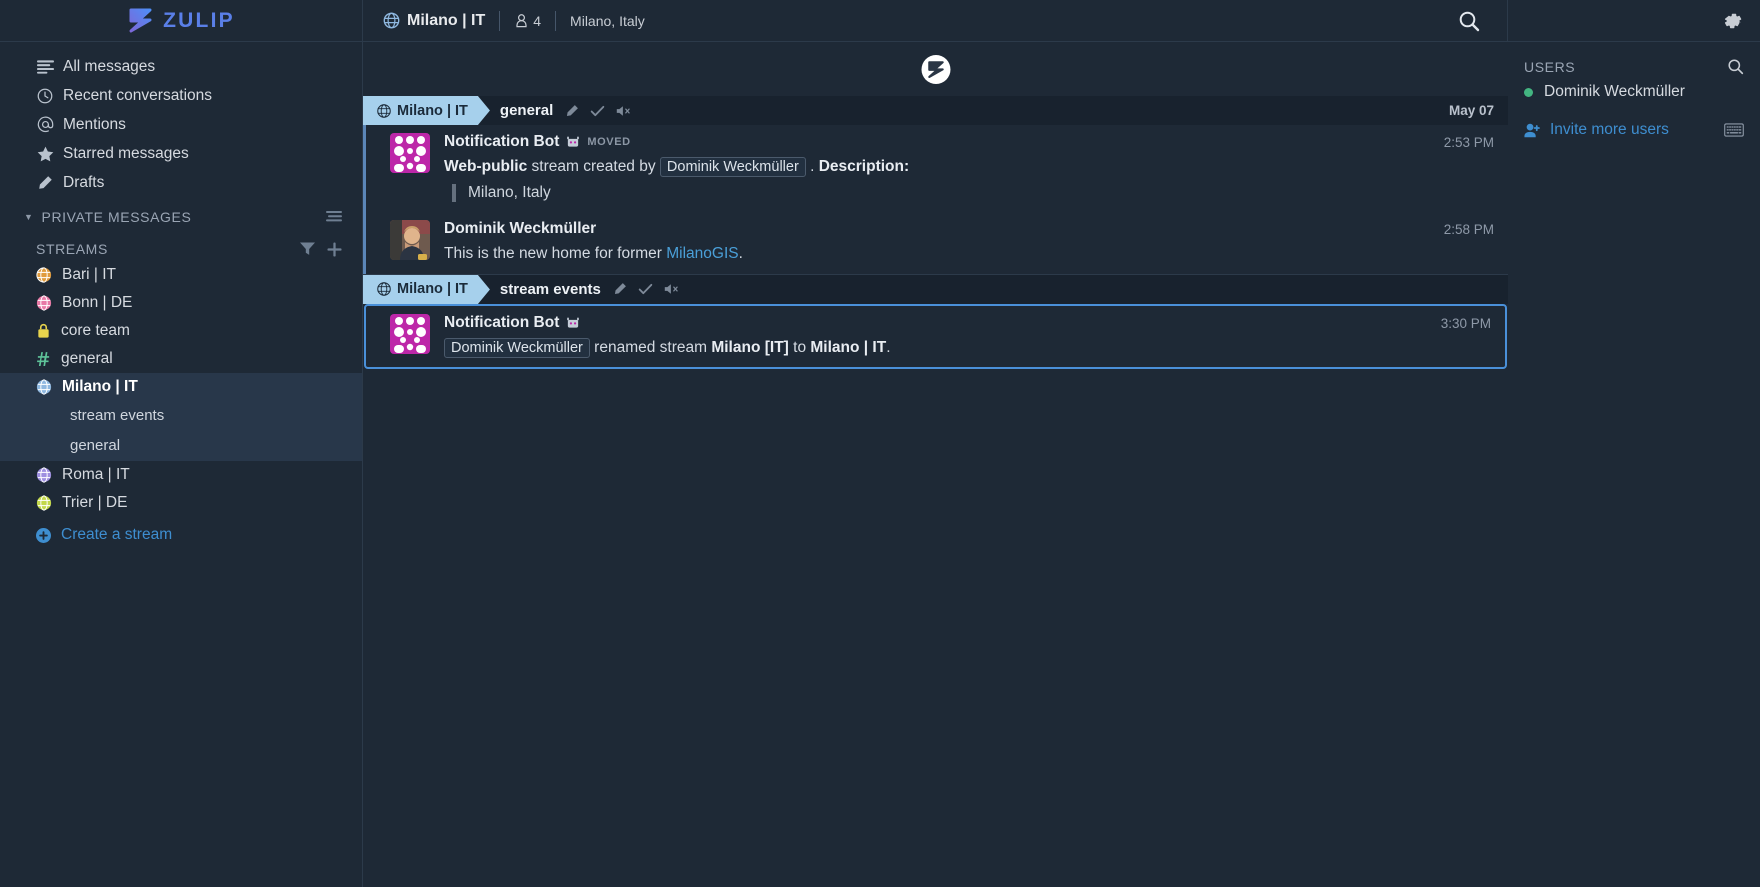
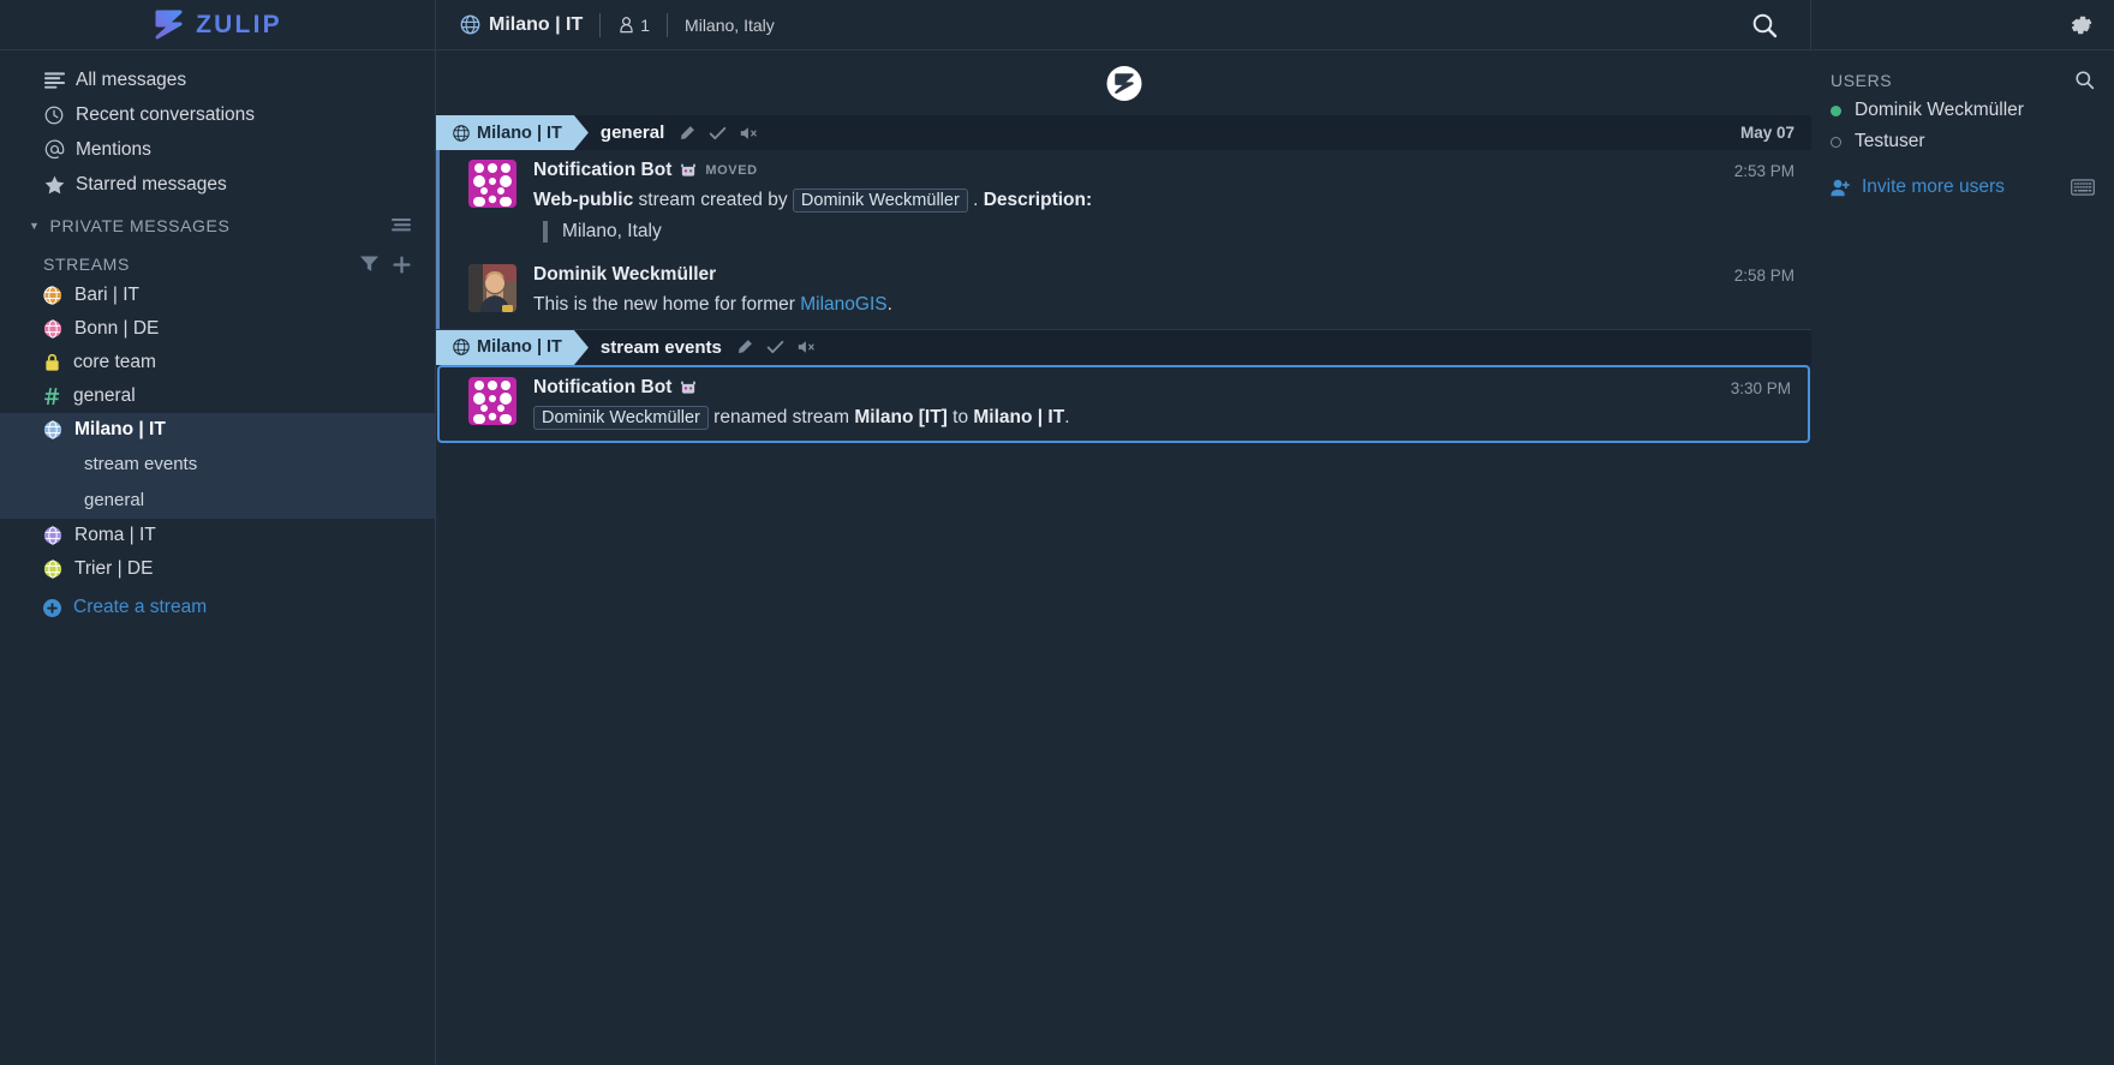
  ZULIP
  Milano | IT
- 4
+ 1
  Milano, Italy
  All messages
  Recent conversations
  Mentions
  Starred messages
- Drafts
  ▼
  PRIVATE MESSAGES
  STREAMS
  Bari | IT
  Bonn | DE
  core team
  general
  Milano | IT
  stream events
  general
  Roma | IT
  Trier | DE
  Create a stream
  Milano | IT
  general
  May 07
  Notification Bot
  MOVED
  Web-public stream created by Dominik Weckmüller . Description:
  Milano, Italy
  2:53 PM
  Dominik Weckmüller
  This is the new home for former MilanoGIS.
  2:58 PM
  Milano | IT
  stream events
  Notification Bot
  Dominik Weckmüller renamed stream Milano [IT] to Milano | IT.
  3:30 PM
  USERS
  Dominik Weckmüller
+ Testuser
  Invite more users
